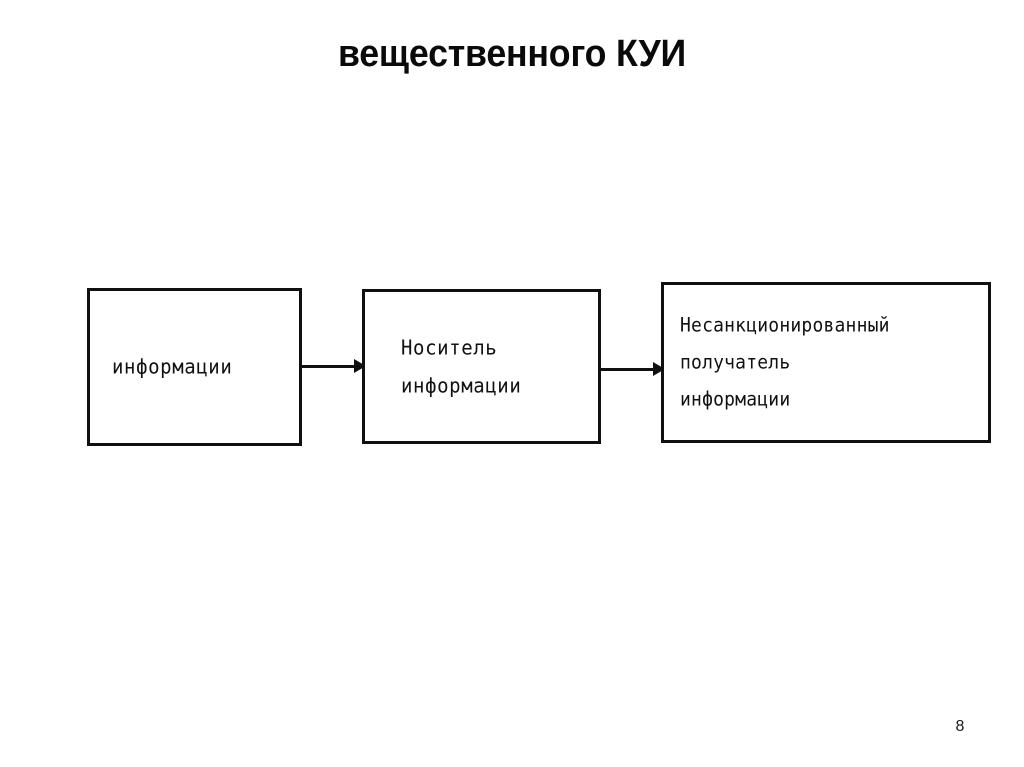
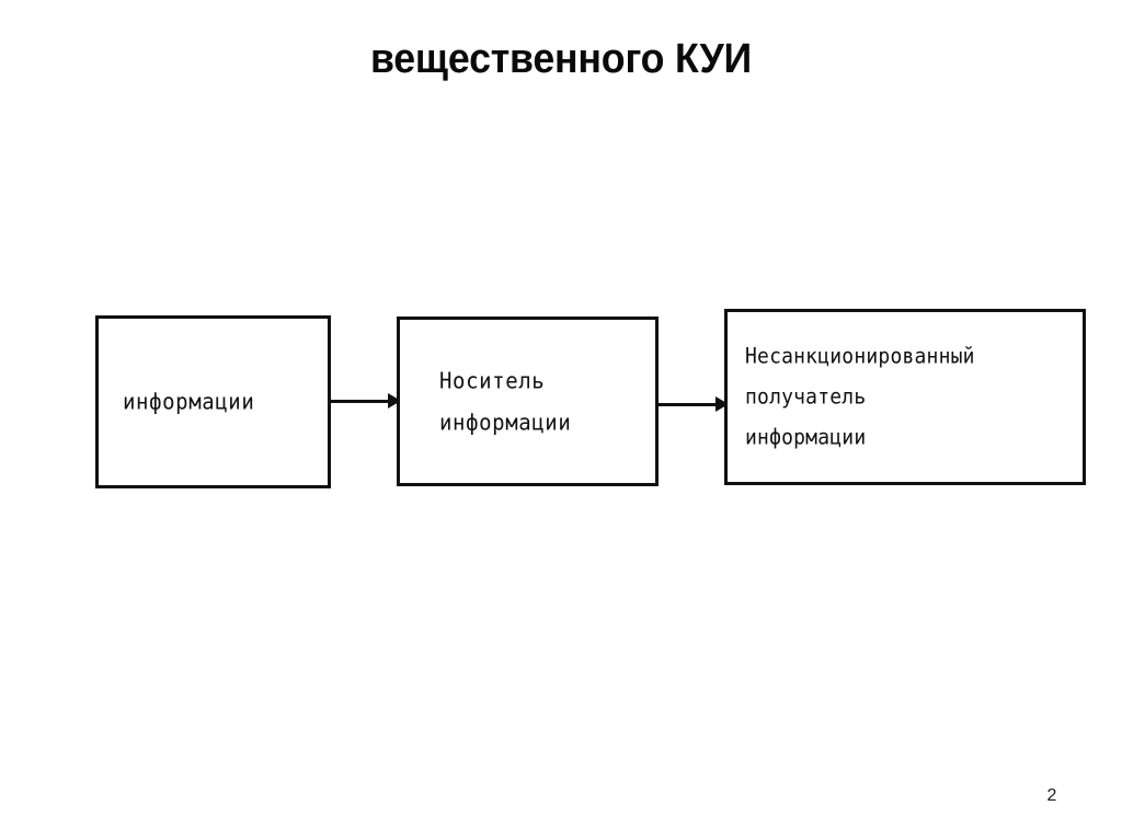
  вещественного КУИ
  информации
  Носитель
  информации
  Несанкционированный
  получатель
  информации
- 8
+ 2
